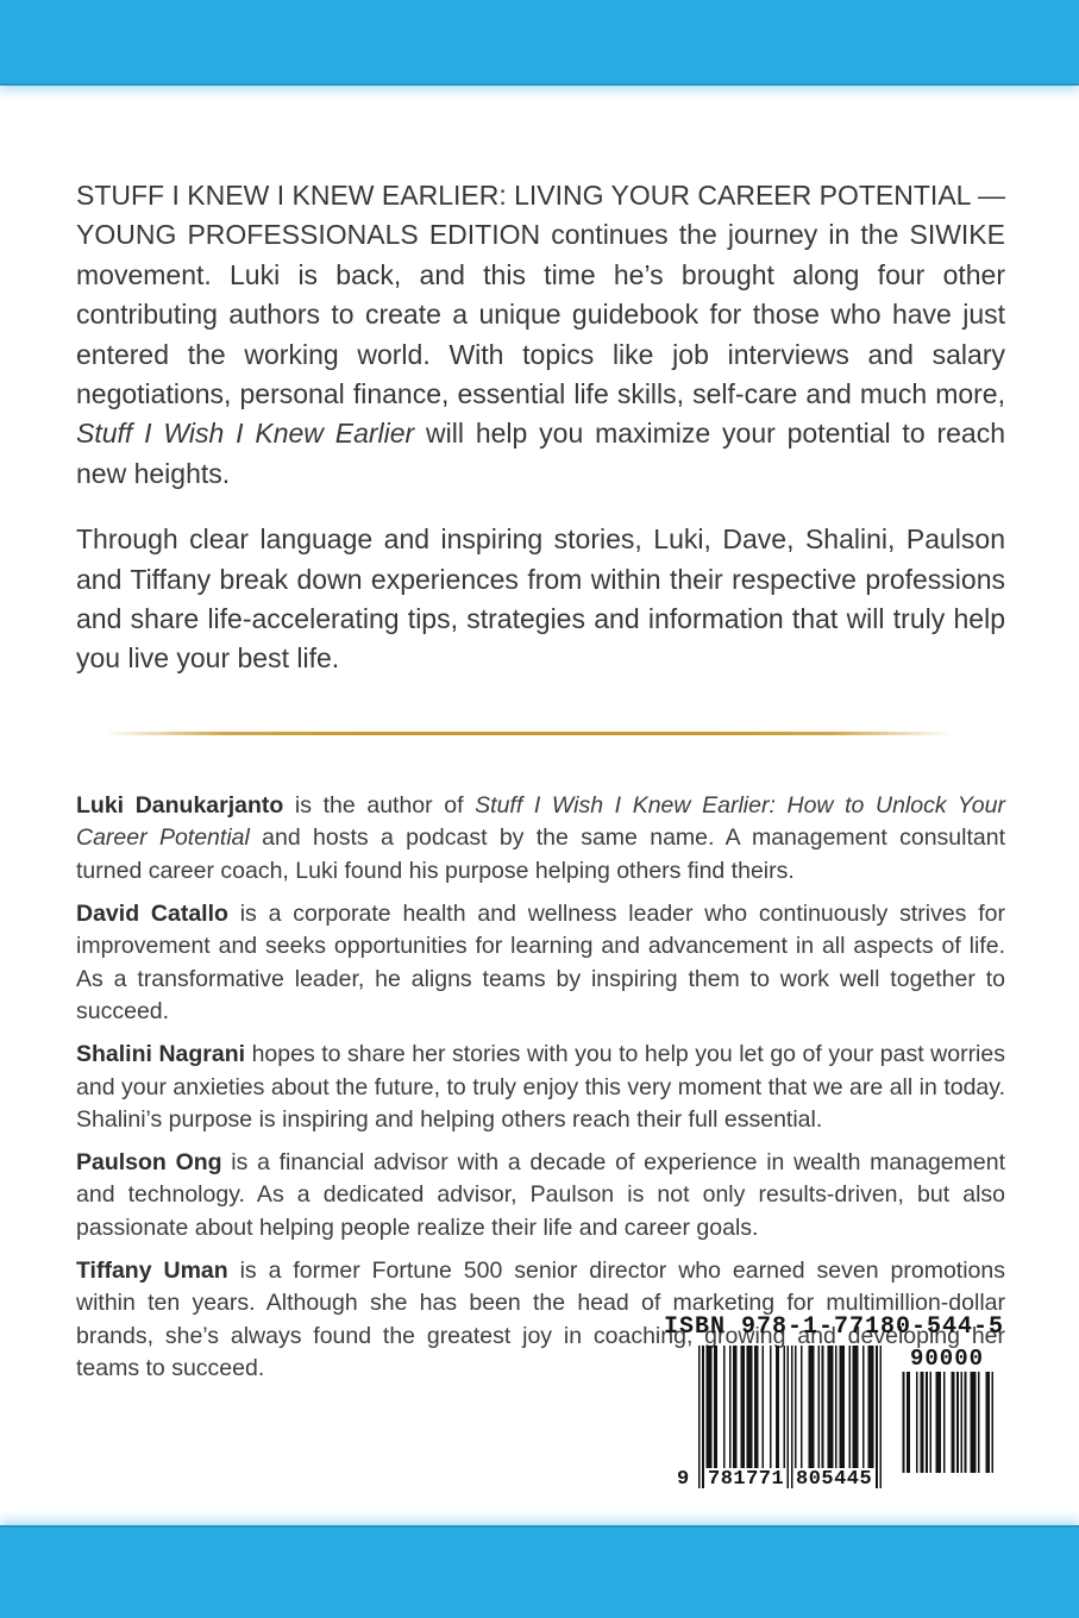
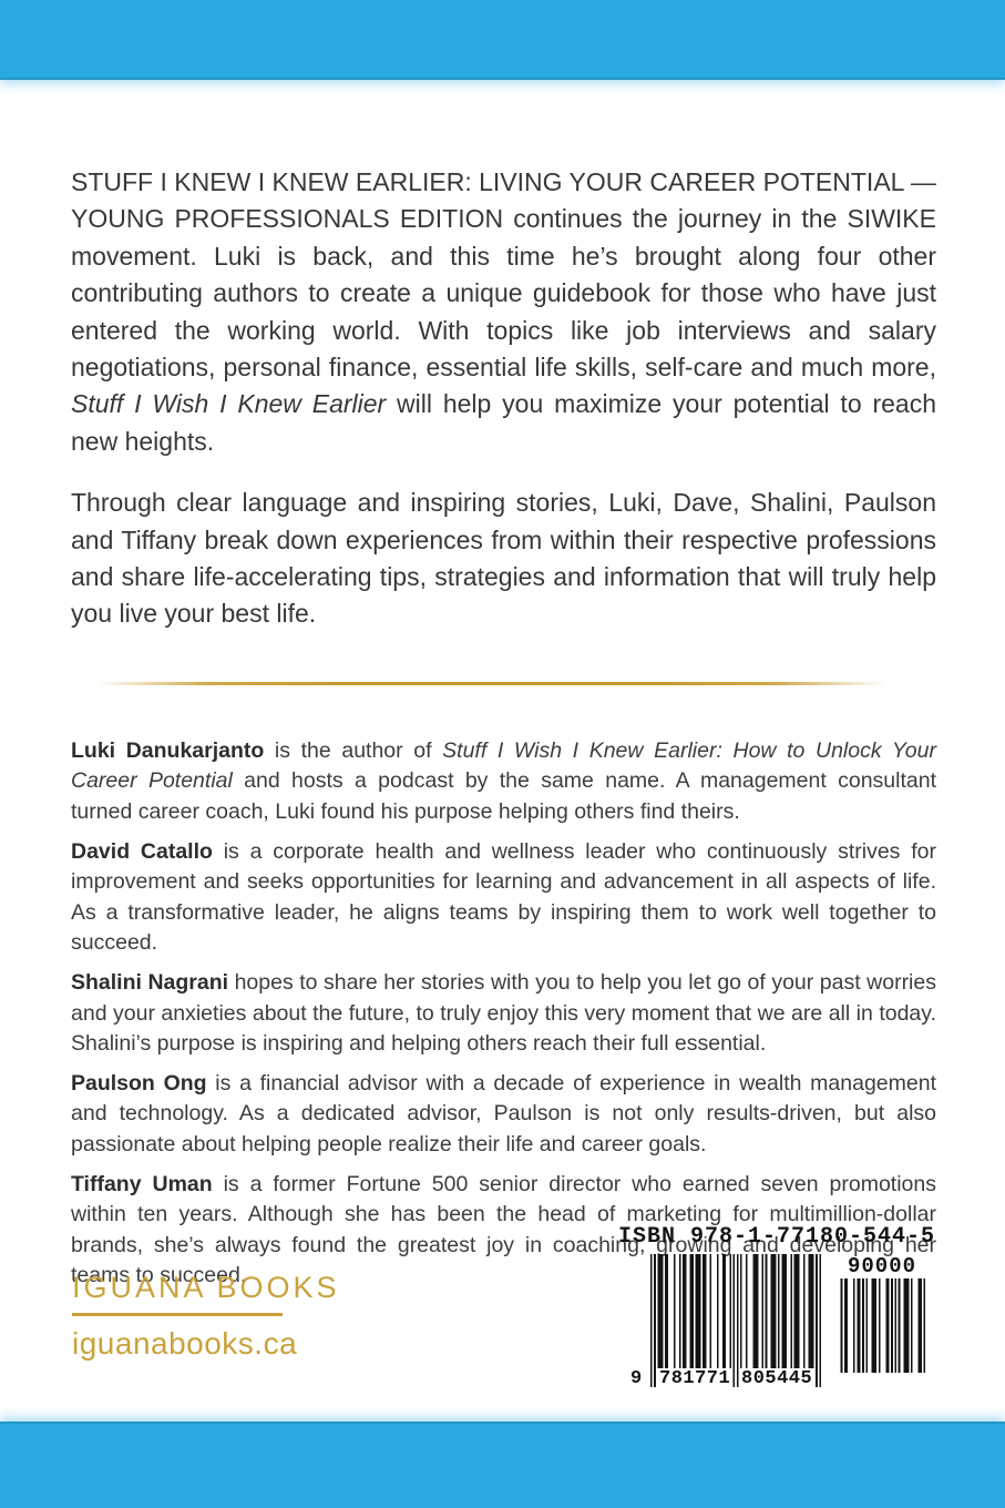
  STUFF I KNEW I KNEW EARLIER: LIVING YOUR CAREER POTENTIAL — YOUNG PROFESSIONALS EDITION continues the journey in the SIWIKE movement. Luki is back, and this time he’s brought along four other contributing authors to create a unique guidebook for those who have just entered the working world. With topics like job interviews and salary negotiations, personal finance, essential life skills, self-care and much more, Stuff I Wish I Knew Earlier will help you maximize your potential to reach new heights.
  Through clear language and inspiring stories, Luki, Dave, Shalini, Paulson and Tiffany break down experiences from within their respective professions and share life-accelerating tips, strategies and information that will truly help you live your best life.
  Luki Danukarjanto is the author of Stuff I Wish I Knew Earlier: How to Unlock Your Career Potential and hosts a podcast by the same name. A management consultant turned career coach, Luki found his purpose helping others find theirs.
  David Catallo is a corporate health and wellness leader who continuously strives for improvement and seeks opportunities for learning and advancement in all aspects of life. As a transformative leader, he aligns teams by inspiring them to work well together to succeed.
  Shalini Nagrani hopes to share her stories with you to help you let go of your past worries and your anxieties about the future, to truly enjoy this very moment that we are all in today. Shalini’s purpose is inspiring and helping others reach their full essential.
  Paulson Ong is a financial advisor with a decade of experience in wealth management and technology. As a dedicated advisor, Paulson is not only results-driven, but also passionate about helping people realize their life and career goals.
  Tiffany Uman is a former Fortune 500 senior director who earned seven promotions within ten years. Although she has been the head of marketing for multimillion-dollar brands, she’s always found the greatest joy in coaching, growing and developing her teams to succeed.
+ IGUANA BOOKS
+ iguanabooks.ca
  ISBN 978-1-77180-544-5
  90000
  9
  781771
  805445
